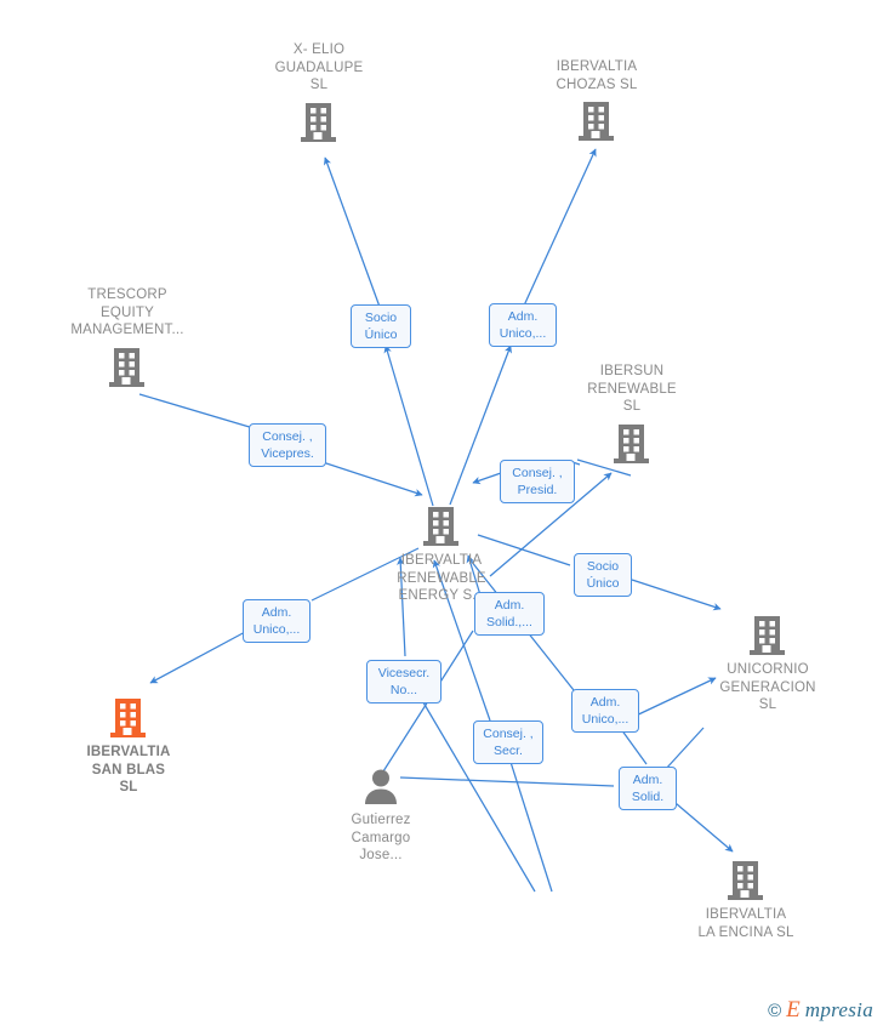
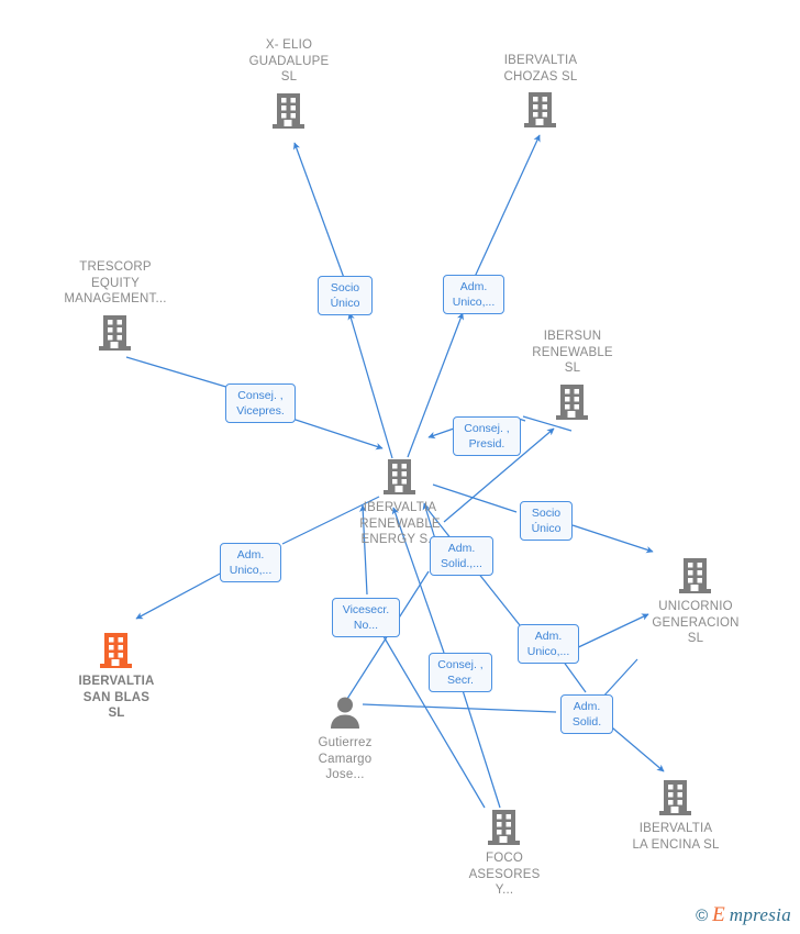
  X- ELIO
  GUADALUPE
  SL
  IBERVALTIA
  CHOZAS SL
  TRESCORP
  EQUITY
  MANAGEMENT...
  IBERSUN
  RENEWABLE
  SL
  IBERVALTIA
  RENEWABLE
  ENERGY S
  UNICORNIO
  GENERACION
  SL
  IBERVALTIA
  SAN BLAS
  SL
  IBERVALTIA
  LA ENCINA SL
+ FOCO
+ ASESORES
+ Y...
  Gutierrez
  Camargo
  Jose...
  Socio
  Único
  Adm.
  Unico,...
  Consej. ,
  Vicepres.
  Consej. ,
  Presid.
  Socio
  Único
  Adm.
  Unico,...
  Adm.
  Solid.,...
  Vicesecr.
  No...
  Consej. ,
  Secr.
  Adm.
  Unico,...
  Adm.
  Solid.
  ©
  E
  mpresia
